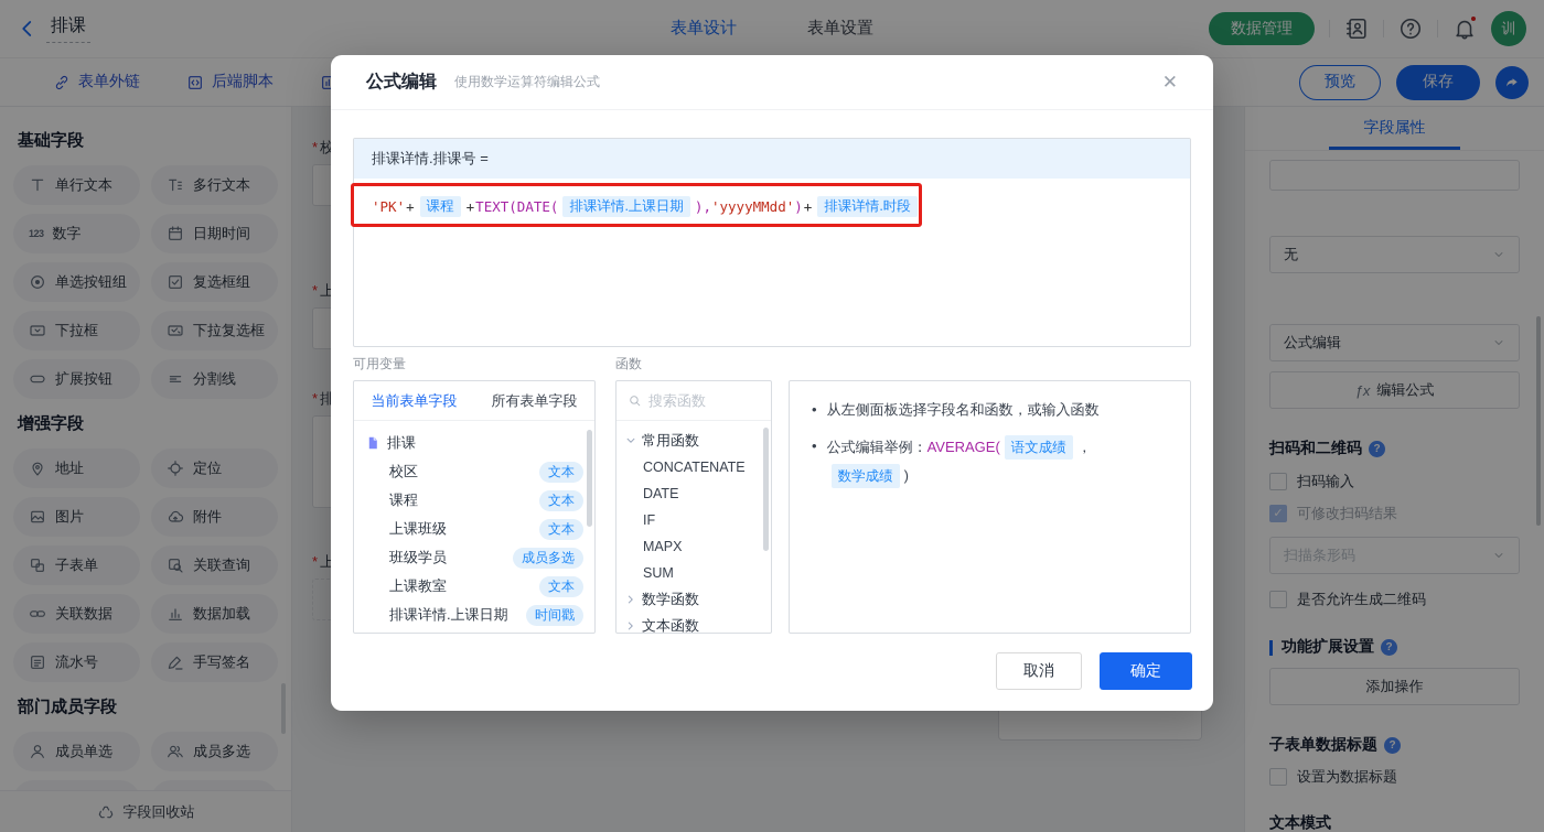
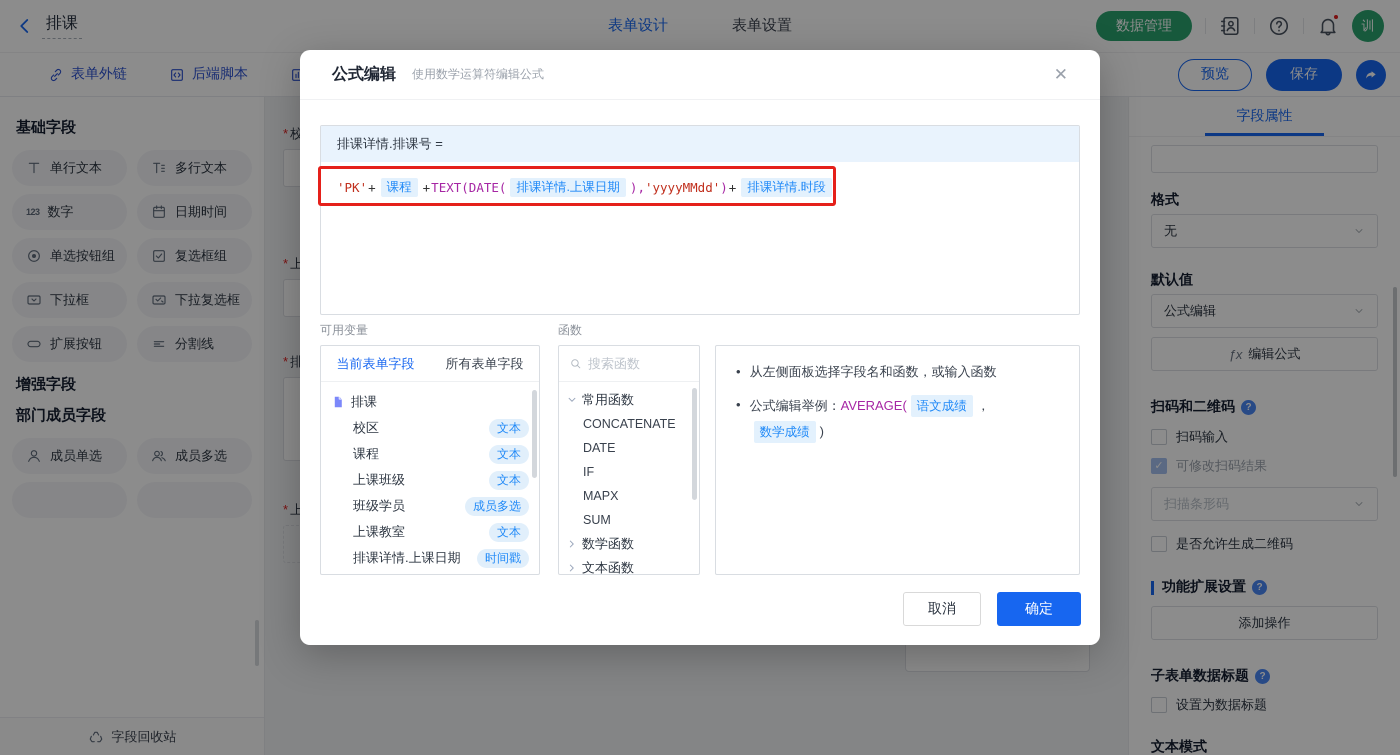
  排课
  表单设计
  表单设置
  数据管理
  训
  表单外链
  后端脚本
  预览
  保存
  基础字段
  单行文本
  多行文本
  123
  数字
  日期时间
  单选按钮组
  复选框组
  下拉框
  下拉复选框
  扩展按钮
  分割线
  增强字段
- 地址
- 定位
- 图片
- 附件
- 子表单
- 关联查询
- 关联数据
- 数据加载
- 流水号
- 手写签名
  部门成员字段
  成员单选
  成员多选
  字段回收站
  * 校
  * 上
  * 排
  * 上
  字段属性
+ 格式
  无
+ 默认值
  公式编辑
  ƒx
  编辑公式
  扫码和二维码
  ?
  扫码输入
  可修改扫码结果
  扫描条形码
  是否允许生成二维码
  功能扩展设置
  ?
  添加操作
  子表单数据标题
  ?
  设置为数据标题
  文本模式
  公式编辑
  使用数学运算符编辑公式
  ✕
  排课详情.排课号 =
  'PK'
  +
  课程
  +
  TEXT(DATE(
  排课详情.上课日期
  ),
  'yyyyMMdd'
  )
  +
  排课详情.时段
  可用变量
  函数
  当前表单字段
  所有表单字段
  排课
  校区
  文本
  课程
  文本
  上课班级
  文本
  班级学员
  成员多选
  上课教室
  文本
  排课详情.上课日期
  时间戳
  搜索函数
  常用函数
  CONCATENATE
  DATE
  IF
  MAPX
  SUM
  数学函数
  文本函数
  •
  从左侧面板选择字段名和函数，或输入函数
  •
  公式编辑举例：
  AVERAGE(
  语文成绩
  ，
  数学成绩
  )
  取消
  确定
